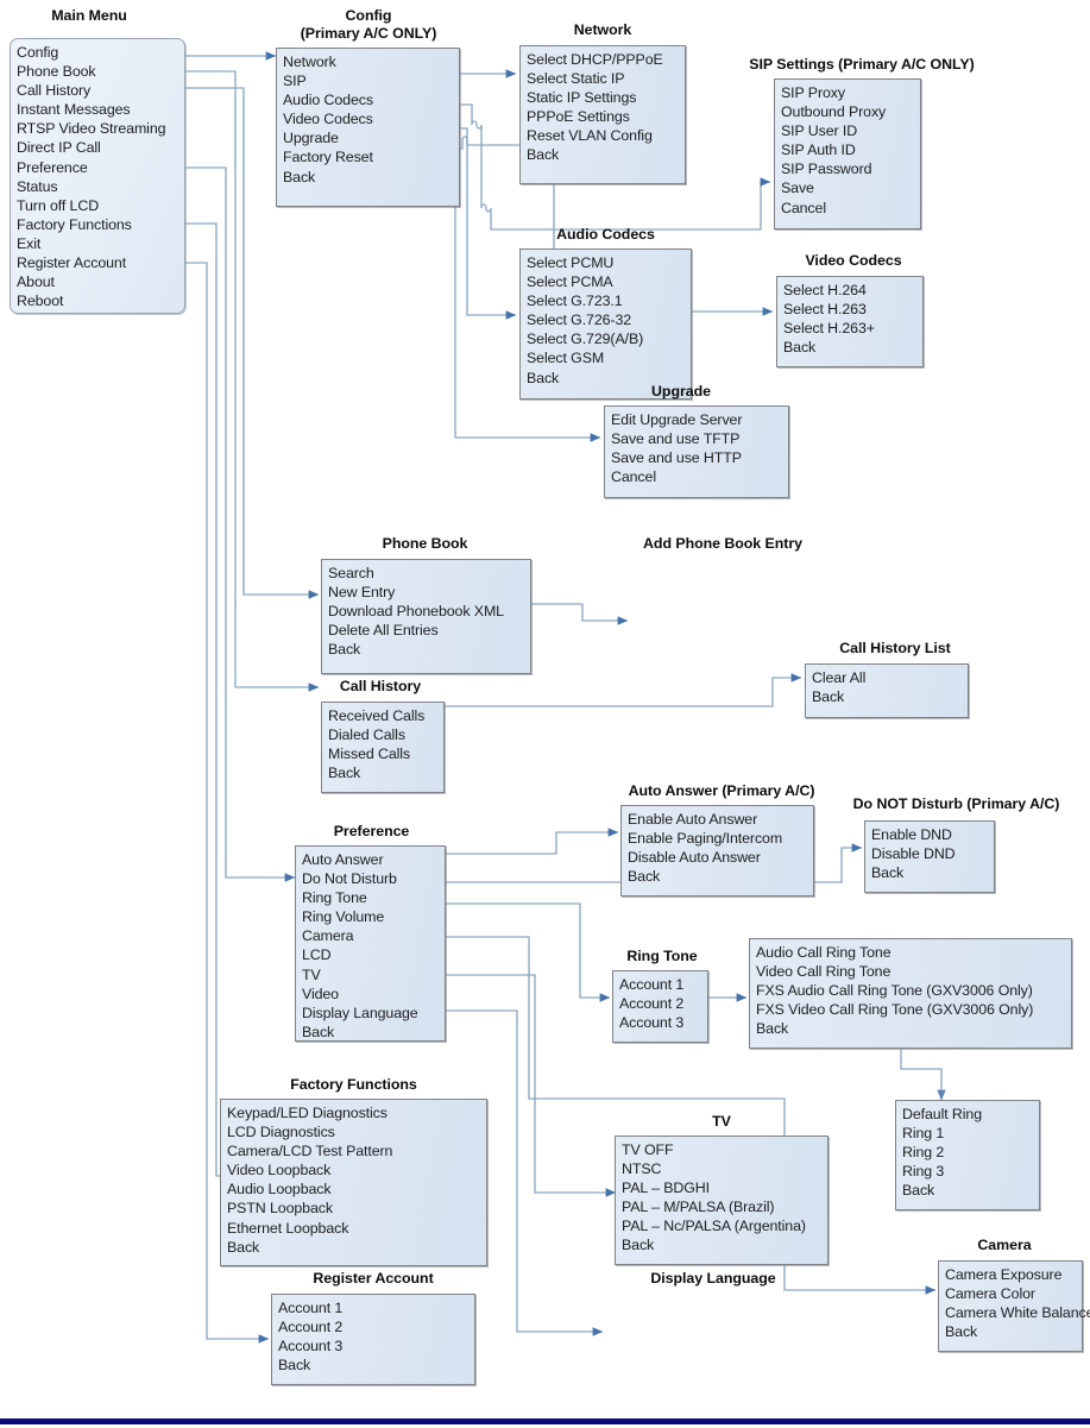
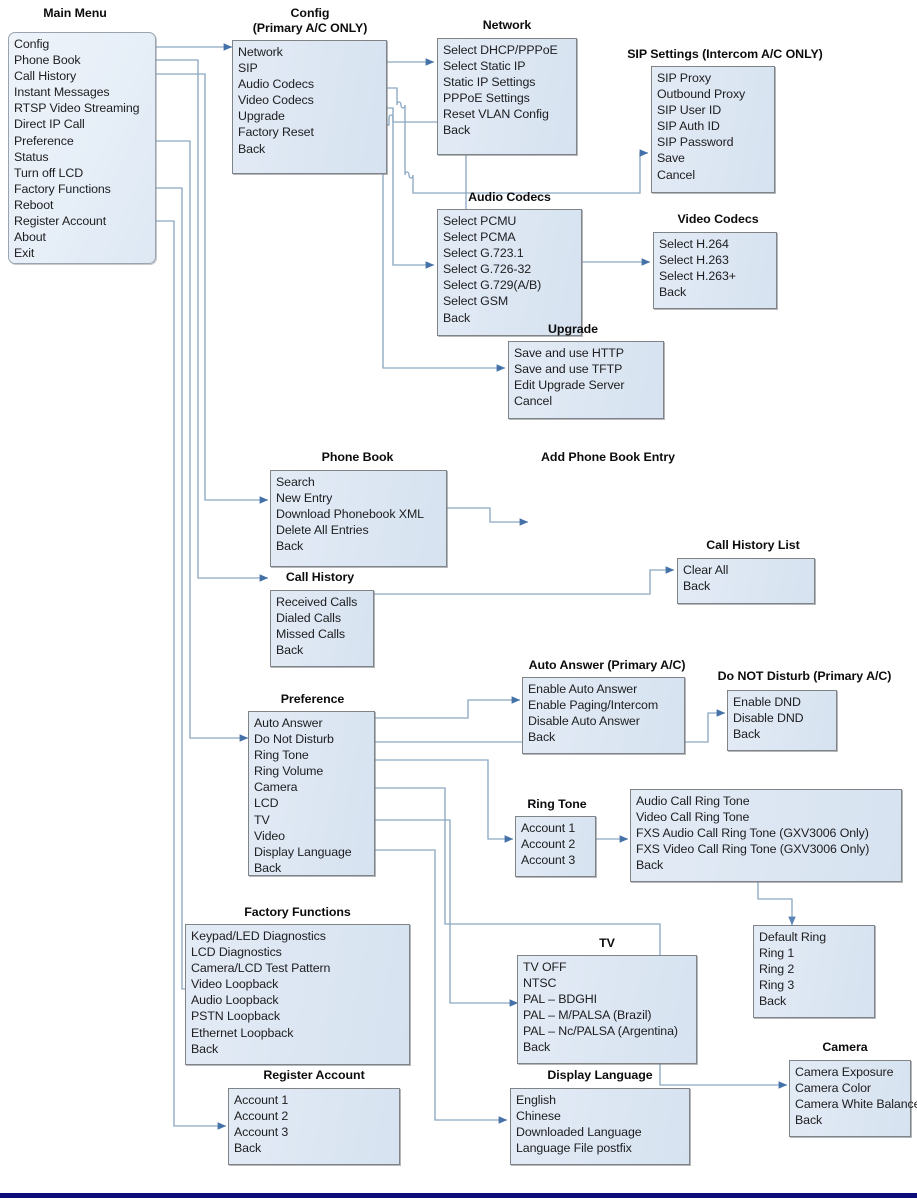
  Main Menu
  Config
  Phone Book
  Call History
  Instant Messages
  RTSP Video Streaming
  Direct IP Call
  Preference
  Status
  Turn off LCD
  Factory Functions
- Exit
+ Reboot
  Register Account
  About
- Reboot
+ Exit
  Config
  (Primary A/C ONLY)
  Network
  SIP
  Audio Codecs
  Video Codecs
  Upgrade
  Factory Reset
  Back
  Network
  Select DHCP/PPPoE
  Select Static IP
  Static IP Settings
  PPPoE Settings
  Reset VLAN Config
  Back
- SIP Settings (Primary A/C ONLY)
+ SIP Settings (Intercom A/C ONLY)
  SIP Proxy
  Outbound Proxy
  SIP User ID
  SIP Auth ID
  SIP Password
  Save
  Cancel
  Audio Codecs
  Select PCMU
  Select PCMA
  Select G.723.1
  Select G.726-32
  Select G.729(A/B)
  Select GSM
  Back
  Video Codecs
  Select H.264
  Select H.263
  Select H.263+
  Back
  Upgrade
- Edit Upgrade Server
+ Save and use HTTP
  Save and use TFTP
- Save and use HTTP
+ Edit Upgrade Server
  Cancel
  Phone Book
  Search
  New Entry
  Download Phonebook XML
  Delete All Entries
  Back
  Add Phone Book Entry
  Call History
  Received Calls
  Dialed Calls
  Missed Calls
  Back
  Call History List
  Clear All
  Back
  Auto Answer (Primary A/C)
  Enable Auto Answer
  Enable Paging/Intercom
  Disable Auto Answer
  Back
  Do NOT Disturb (Primary A/C)
  Enable DND
  Disable DND
  Back
  Preference
  Auto Answer
  Do Not Disturb
  Ring Tone
  Ring Volume
  Camera
  LCD
  TV
  Video
  Display Language
  Back
  Ring Tone
  Account 1
  Account 2
  Account 3
  Audio Call Ring Tone
  Video Call Ring Tone
  FXS Audio Call Ring Tone (GXV3006 Only)
  FXS Video Call Ring Tone (GXV3006 Only)
  Back
  Default Ring
  Ring 1
  Ring 2
  Ring 3
  Back
  Factory Functions
  Keypad/LED Diagnostics
  LCD Diagnostics
  Camera/LCD Test Pattern
  Video Loopback
  Audio Loopback
  PSTN Loopback
  Ethernet Loopback
  Back
  TV
  TV OFF
  NTSC
  PAL – BDGHI
  PAL – M/PALSA (Brazil)
  PAL – Nc/PALSA (Argentina)
  Back
  Camera
  Camera Exposure
  Camera Color
  Camera White Balanc
  Back
  Register Account
  Account 1
  Account 2
  Account 3
  Back
  Display Language
+ English
+ Chinese
+ Downloaded Language
+ Language File postfix
